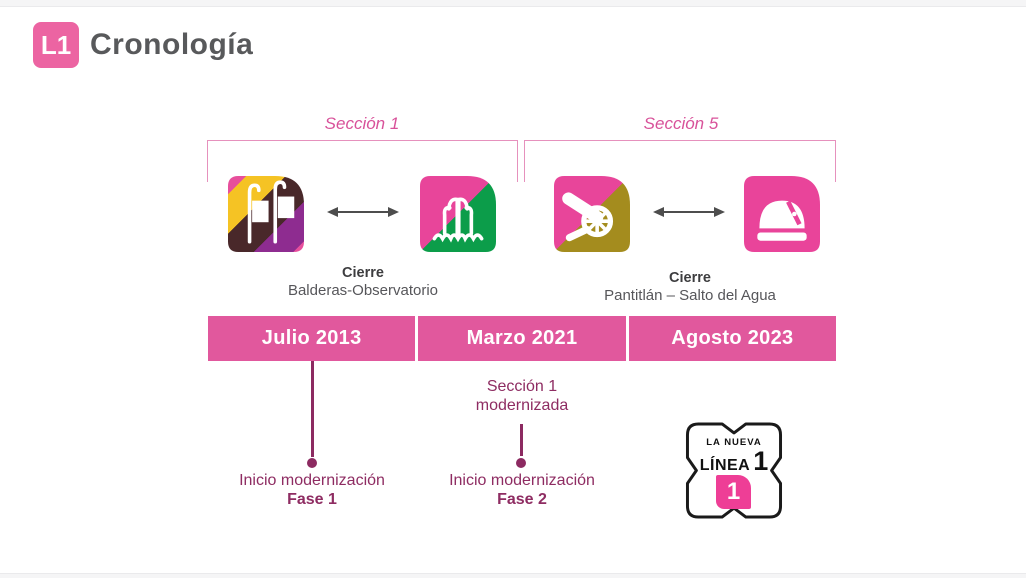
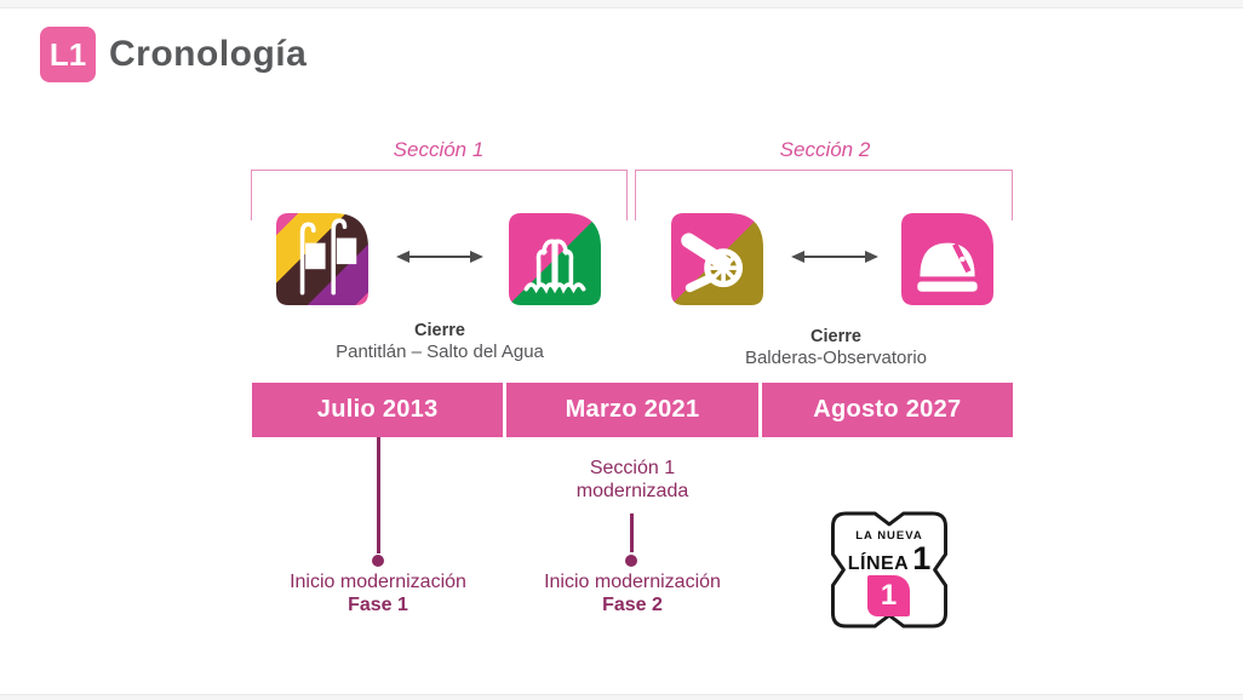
  L1
  Cronología
  Sección 1
- Sección 5
+ Sección 2
  Cierre
- Balderas-Observatorio
+ Pantitlán – Salto del Agua
  Cierre
- Pantitlán – Salto del Agua
+ Balderas-Observatorio
  Julio 2013
  Marzo 2021
- Agosto 2023
+ Agosto 2027
  Sección 1
  modernizada
  Inicio modernización
  Fase 1
  Inicio modernización
  Fase 2
  LA NUEVA
  LÍNEA
  1
  1
